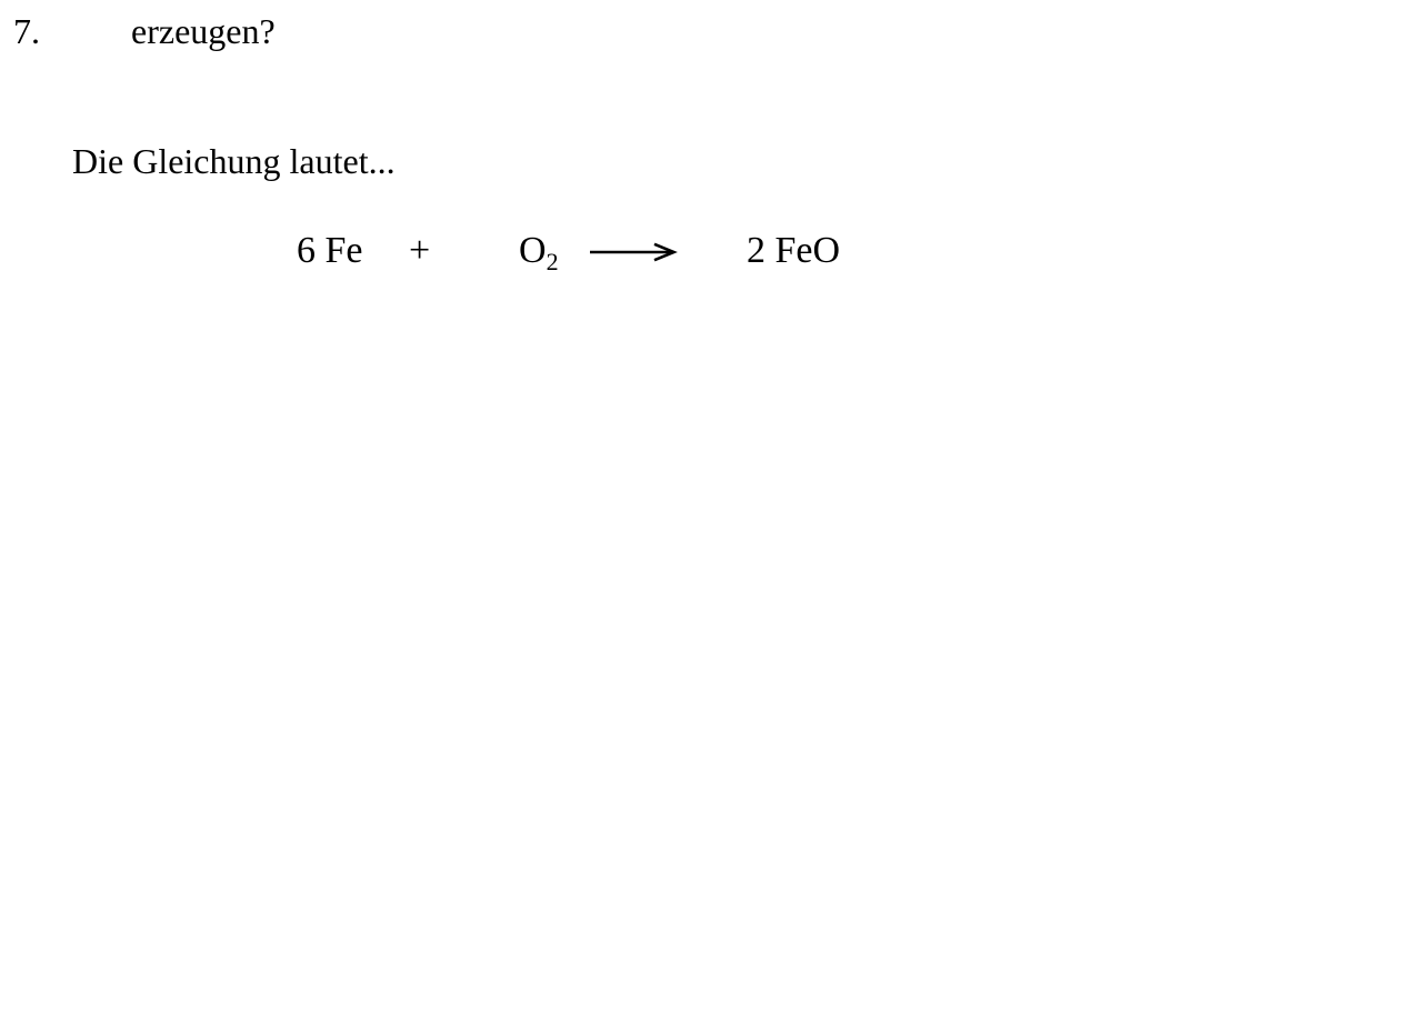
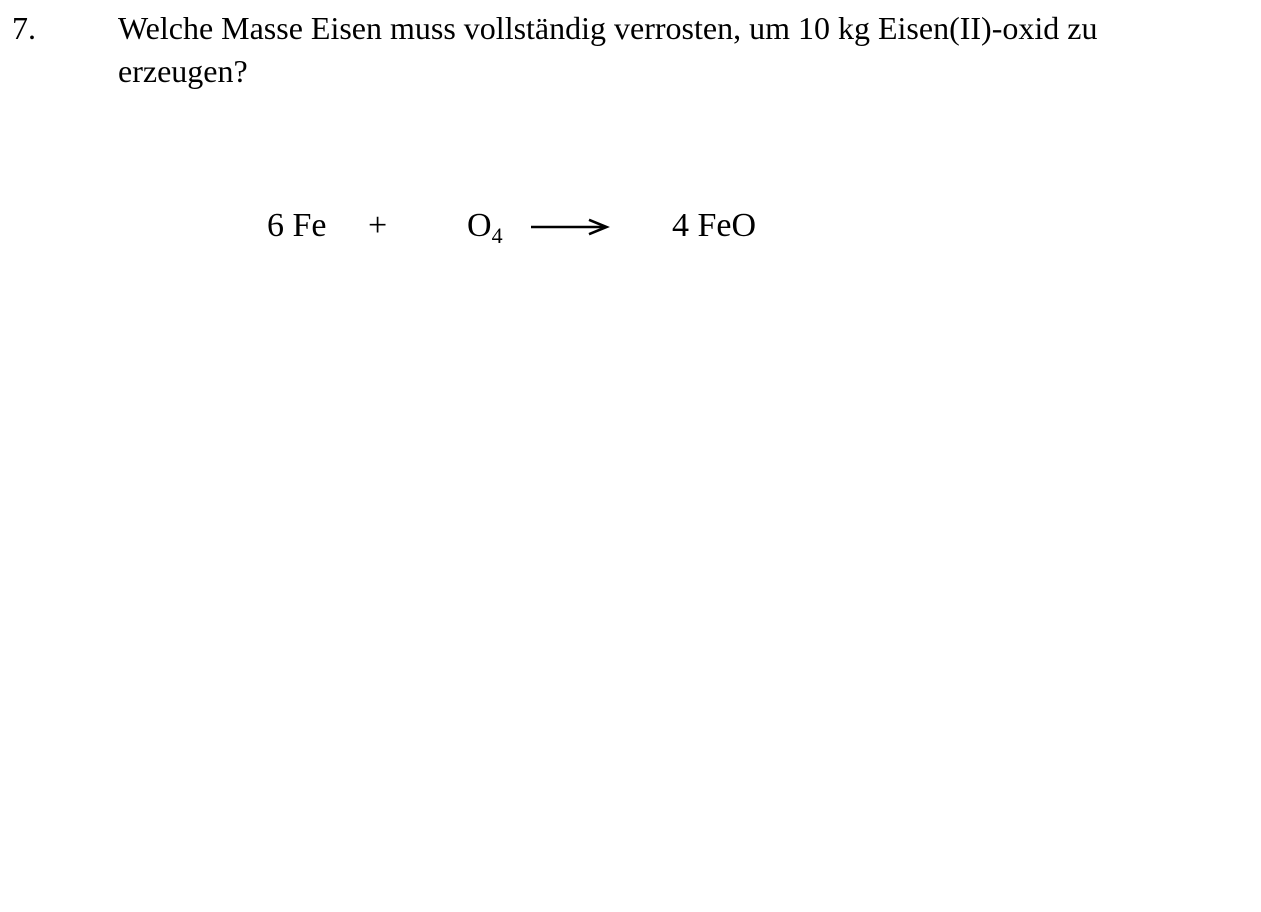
  7.
+ Welche Masse Eisen muss vollständig verrosten, um 10 kg Eisen(II)-oxid zu
  erzeugen?
- Die Gleichung lautet...
  6 Fe
  +
- O2
+ O4
- 2 FeO
+ 4 FeO
